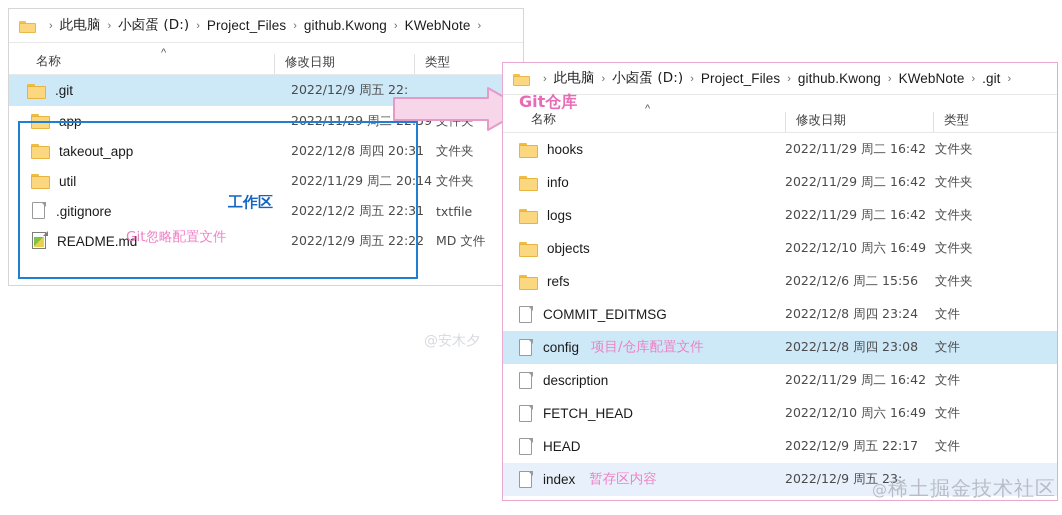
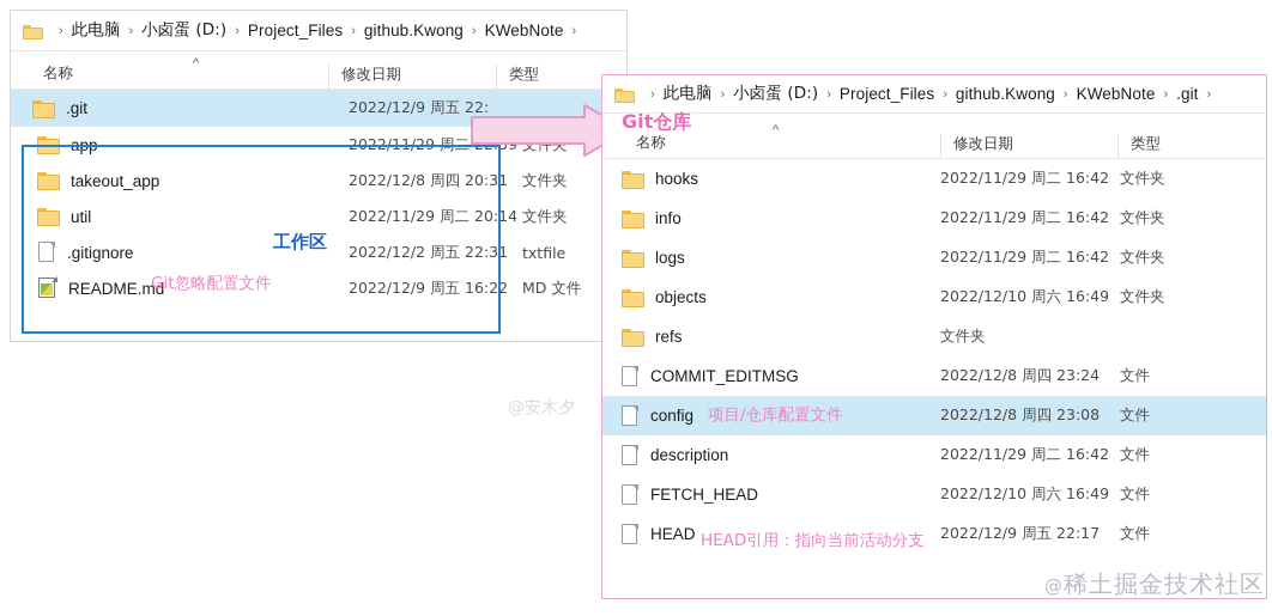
  ›
  此电脑
  ›
  小卤蛋 (D:)
  ›
  Project_Files
  ›
  github.Kwong
  ›
  KWebNote
  ›
  ^
  名称
  修改日期
  类型
  .git
  2022/12/9 周五 22:
  app
  2022/11/29 周二
  takeout_app
  2022/12/8 周四 20:31
  文件夹
  util
  2022/11/29 周二 20:14
  文件夹
  .gitignore
  2022/12/2 周五 22:31
  txtfile
  README.md
- 2022/12/9 周五 22:22
+ 2022/12/9 周五 16:22
  MD 文件
  工作区
  Git忽略配置文件
  ›
  此电脑
  ›
  小卤蛋 (D:)
  ›
  Project_Files
  ›
  github.Kwong
  ›
  KWebNote
  ›
  .git
  ›
  ^
  名称
  修改日期
  类型
  hooks
  2022/11/29 周二 16:42
  文件夹
  info
  2022/11/29 周二 16:42
  文件夹
  logs
  2022/11/29 周二 16:42
  文件夹
  objects
  2022/12/10 周六 16:49
  文件夹
  refs
- 2022/12/6 周二 15:56
  文件夹
  COMMIT_EDITMSG
  2022/12/8 周四 23:24
  文件
  config
  项目/仓库配置文件
  2022/12/8 周四 23:08
  文件
  description
  2022/11/29 周二 16:42
  文件
  FETCH_HEAD
  2022/12/10 周六 16:49
  文件
  HEAD
+ HEAD引用：指向当前活动分支
  2022/12/9 周五 22:17
  文件
- index
- 暂存区内容
- 2022/12/9 周五 23:
  Git仓库
  @安木夕
  @稀土掘金技术社区
